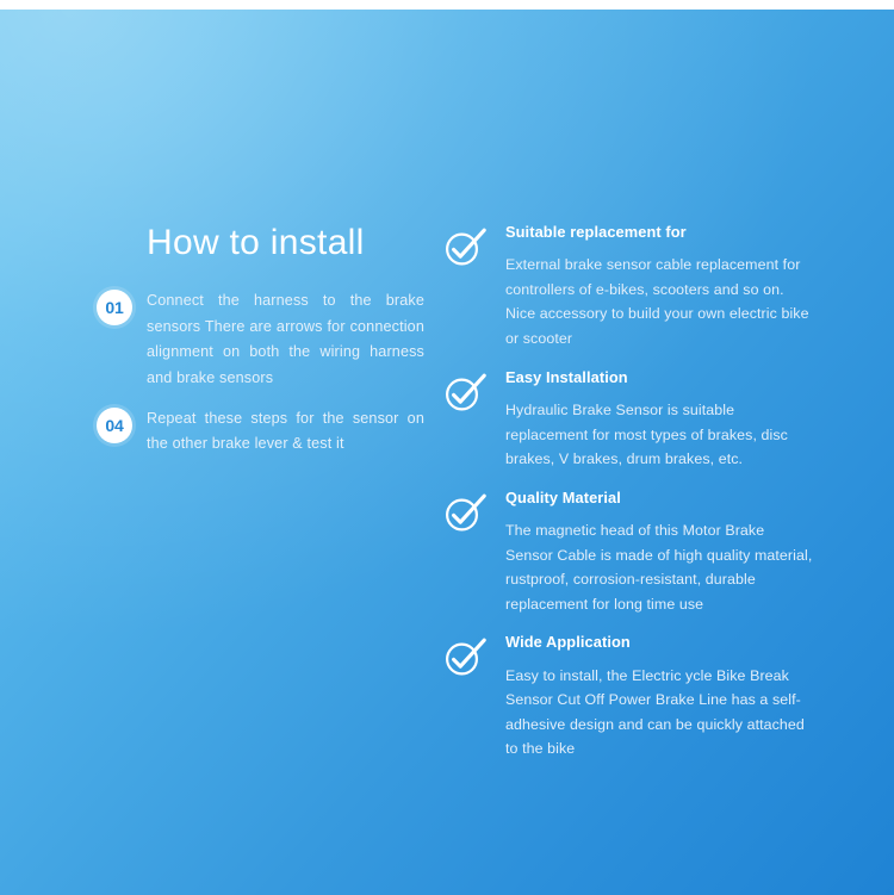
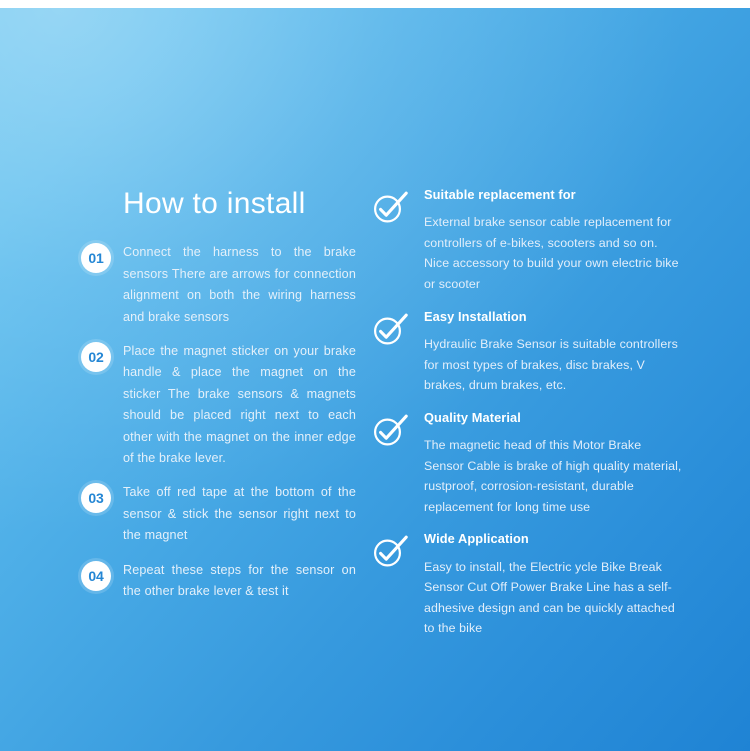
  How to install
  01
  Connect the harness to the brake sensors There are arrows for connection alignment on both the wiring harness and brake sensors
+ 02
+ Place the magnet sticker on your brake handle & place the magnet on the sticker The brake sensors & magnets should be placed right next to each other with the magnet on the inner edge of the brake lever.
+ 03
+ Take off red tape at the bottom of the sensor & stick the sensor right next to the magnet
  04
  Repeat these steps for the sensor on the other brake lever & test it
  Suitable replacement for
  External brake sensor cable replacement for controllers of e-bikes, scooters and so on. Nice accessory to build your own electric bike or scooter
  Easy Installation
- Hydraulic Brake Sensor is suitable replacement for most types of brakes, disc brakes, V brakes, drum brakes, etc.
+ Hydraulic Brake Sensor is suitable controllers for most types of brakes, disc brakes, V brakes, drum brakes, etc.
  Quality Material
- The magnetic head of this Motor Brake Sensor Cable is made of high quality material, rustproof, corrosion-resistant, durable replacement for long time use
+ The magnetic head of this Motor Brake Sensor Cable is brake of high quality material, rustproof, corrosion-resistant, durable replacement for long time use
  Wide Application
  Easy to install, the Electric ycle Bike Break Sensor Cut Off Power Brake Line has a self-adhesive design and can be quickly attached to the bike
